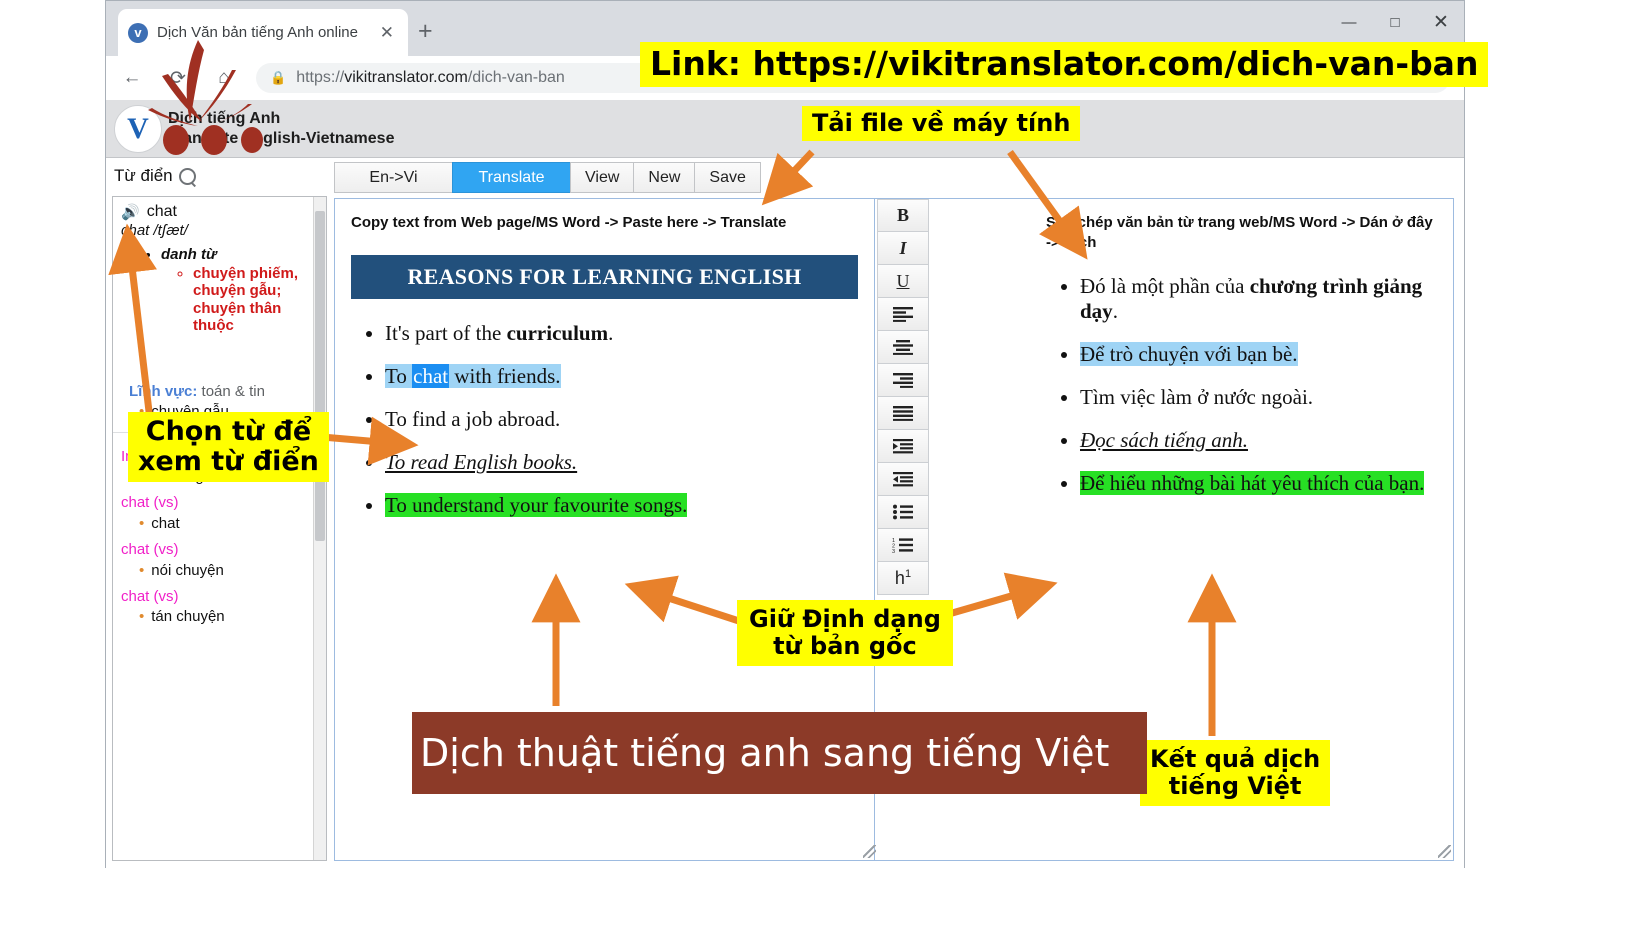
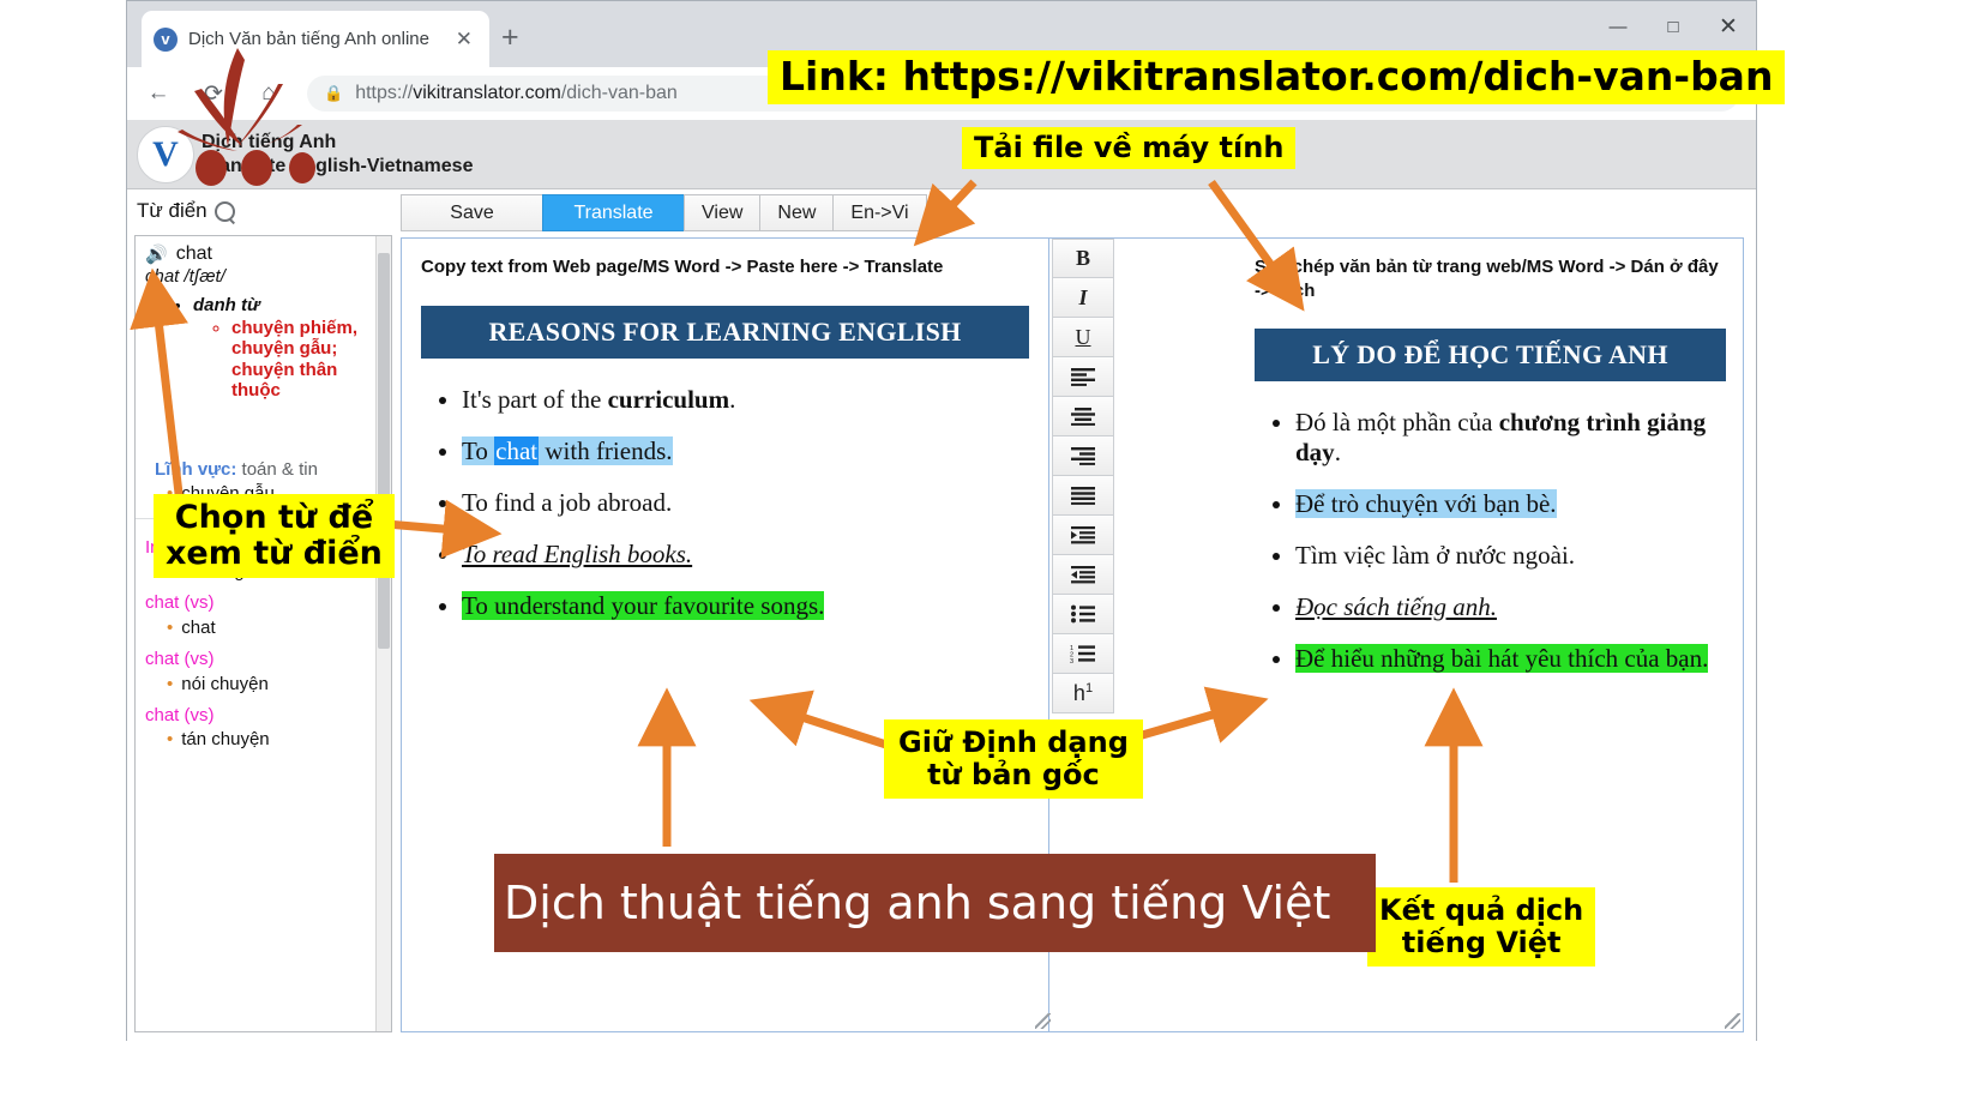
  v
  Dịch Văn bản tiếng Anh online
  ✕
  +
  —
  □
  ✕
  ←
  ⟳
  ⌂
  🔒
  https://vikitranslator.com/dich-van-ban
  V
  Dịc tiếng Anh
  Từ điển
  🔊
  chat
  chat /tʃæt/
  danh từ
  chuyện phiếm, chuyện gẫu; chuyện thân thuộc
  Lĩh vực: toán & tin
  chat (vs)
  chat
  chat (vs)
  nói chuyện
  chat (vs)
  tán chuyện
- En->Vi
+ Save
  Translate
  View
  New
- Save
+ En->Vi
  Copy text from Web page/MS Word -> Paste here -> Translate
  REASONS FOR LEARNING ENGLISH
  It's part of the curriculum.
  To chat with friends.
  To find a job abroad.
  To read English books.
  To understand your favourite songs.
  B
  I
  U
  h1
  So chép văn bản từ trang web/MS Word -> Dán ở đây -> Dịch
+ LÝ DO ĐỂ HỌC TIẾNG ANH
  Đó là một phần của chương trình giảng dạy.
  Để trò chuyện với bạn bè.
  Tìm việc làm ở nước ngoài.
  Đọc sách tiếng anh.
  Để hiểu những bài hát yêu thích của bạn.
  Link: https://vikitranslator.com/dich-van-ban
  Tải file về máy tính
  Chọn từ để
  xem từ điển
  Giữ Định dạng
  từ bản gốc
  Kết quả dịch
  tiếng Việt
  Dịch thuật tiếng anh sang tiếng Việt
